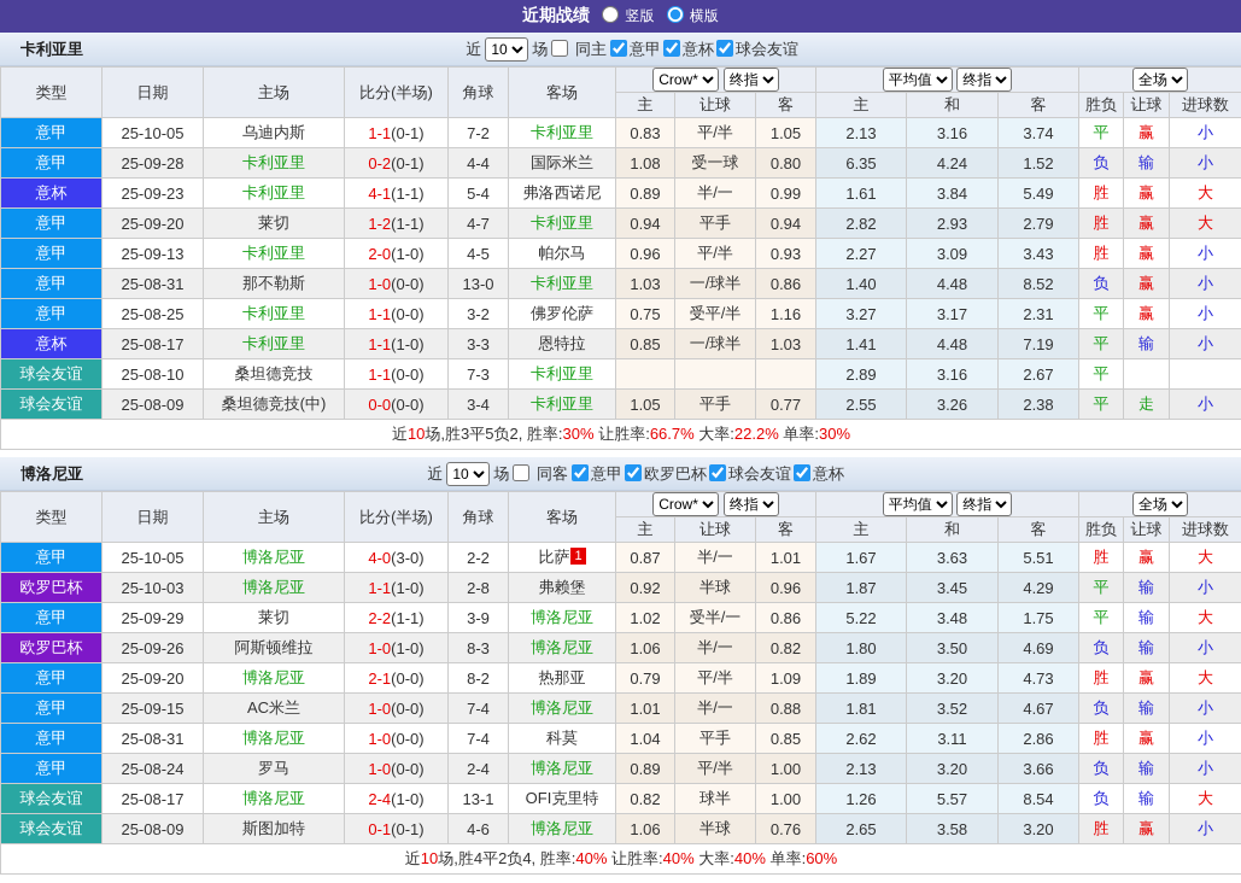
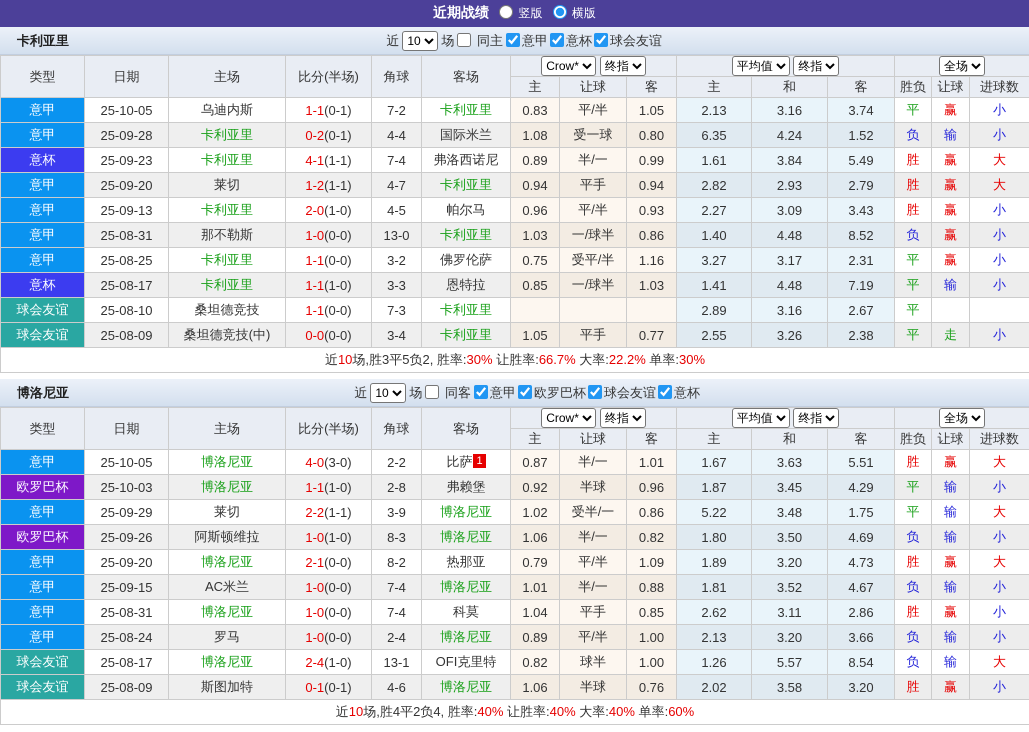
  近期战绩
  竖版
  横版
  卡利亚里
  近
  10
  场
  同主
  意甲
  意杯
  球会友谊
  类型	日期	主场	比分(半场)	角球	客场	Crow* 终指	平均值 终指	全场
  主	让球	客	主	和	客	胜负	让球	进球数
  意甲	25-10-05	乌迪内斯	1-1(0-1)	7-2	卡利亚里	0.83	平/半	1.05	2.13	3.16	3.74	平	赢	小
  意甲	25-09-28	卡利亚里	0-2(0-1)	4-4	国际米兰	1.08	受一球	0.80	6.35	4.24	1.52	负	输	小
- 意杯	25-09-23	卡利亚里	4-1(1-1)	5-4	弗洛西诺尼	0.89	半/一	0.99	1.61	3.84	5.49	胜	赢	大
+ 意杯	25-09-23	卡利亚里	4-1(1-1)	7-4	弗洛西诺尼	0.89	半/一	0.99	1.61	3.84	5.49	胜	赢	大
  意甲	25-09-20	莱切	1-2(1-1)	4-7	卡利亚里	0.94	平手	0.94	2.82	2.93	2.79	胜	赢	大
  意甲	25-09-13	卡利亚里	2-0(1-0)	4-5	帕尔马	0.96	平/半	0.93	2.27	3.09	3.43	胜	赢	小
  意甲	25-08-31	那不勒斯	1-0(0-0)	13-0	卡利亚里	1.03	一/球半	0.86	1.40	4.48	8.52	负	赢	小
  意甲	25-08-25	卡利亚里	1-1(0-0)	3-2	佛罗伦萨	0.75	受平/半	1.16	3.27	3.17	2.31	平	赢	小
  意杯	25-08-17	卡利亚里	1-1(1-0)	3-3	恩特拉	0.85	一/球半	1.03	1.41	4.48	7.19	平	输	小
  球会友谊	25-08-10	桑坦德竞技	1-1(0-0)	7-3	卡利亚里				2.89	3.16	2.67	平
  球会友谊	25-08-09	桑坦德竞技(中)	0-0(0-0)	3-4	卡利亚里	1.05	平手	0.77	2.55	3.26	2.38	平	走	小
  近10场,胜3平5负2, 胜率:30% 让胜率:66.7% 大率:22.2% 单率:30%
  博洛尼亚
  近
  10
  场
  同客
  意甲
  欧罗巴杯
  球会友谊
  意杯
  类型	日期	主场	比分(半场)	角球	客场	Crow* 终指	平均值 终指	全场
  主	让球	客	主	和	客	胜负	让球	进球数
  意甲	25-10-05	博洛尼亚	4-0(3-0)	2-2	比萨 1	0.87	半/一	1.01	1.67	3.63	5.51	胜	赢	大
  欧罗巴杯	25-10-03	博洛尼亚	1-1(1-0)	2-8	弗赖堡	0.92	半球	0.96	1.87	3.45	4.29	平	输	小
  意甲	25-09-29	莱切	2-2(1-1)	3-9	博洛尼亚	1.02	受半/一	0.86	5.22	3.48	1.75	平	输	大
  欧罗巴杯	25-09-26	阿斯顿维拉	1-0(1-0)	8-3	博洛尼亚	1.06	半/一	0.82	1.80	3.50	4.69	负	输	小
  意甲	25-09-20	博洛尼亚	2-1(0-0)	8-2	热那亚	0.79	平/半	1.09	1.89	3.20	4.73	胜	赢	大
  意甲	25-09-15	AC米兰	1-0(0-0)	7-4	博洛尼亚	1.01	半/一	0.88	1.81	3.52	4.67	负	输	小
  意甲	25-08-31	博洛尼亚	1-0(0-0)	7-4	科莫	1.04	平手	0.85	2.62	3.11	2.86	胜	赢	小
  意甲	25-08-24	罗马	1-0(0-0)	2-4	博洛尼亚	0.89	平/半	1.00	2.13	3.20	3.66	负	输	小
  球会友谊	25-08-17	博洛尼亚	2-4(1-0)	13-1	OFI克里特	0.82	球半	1.00	1.26	5.57	8.54	负	输	大
- 球会友谊	25-08-09	斯图加特	0-1(0-1)	4-6	博洛尼亚	1.06	半球	0.76	2.65	3.58	3.20	胜	赢	小
+ 球会友谊	25-08-09	斯图加特	0-1(0-1)	4-6	博洛尼亚	1.06	半球	0.76	2.02	3.58	3.20	胜	赢	小
  近10场,胜4平2负4, 胜率:40% 让胜率:40% 大率:40% 单率:60%
